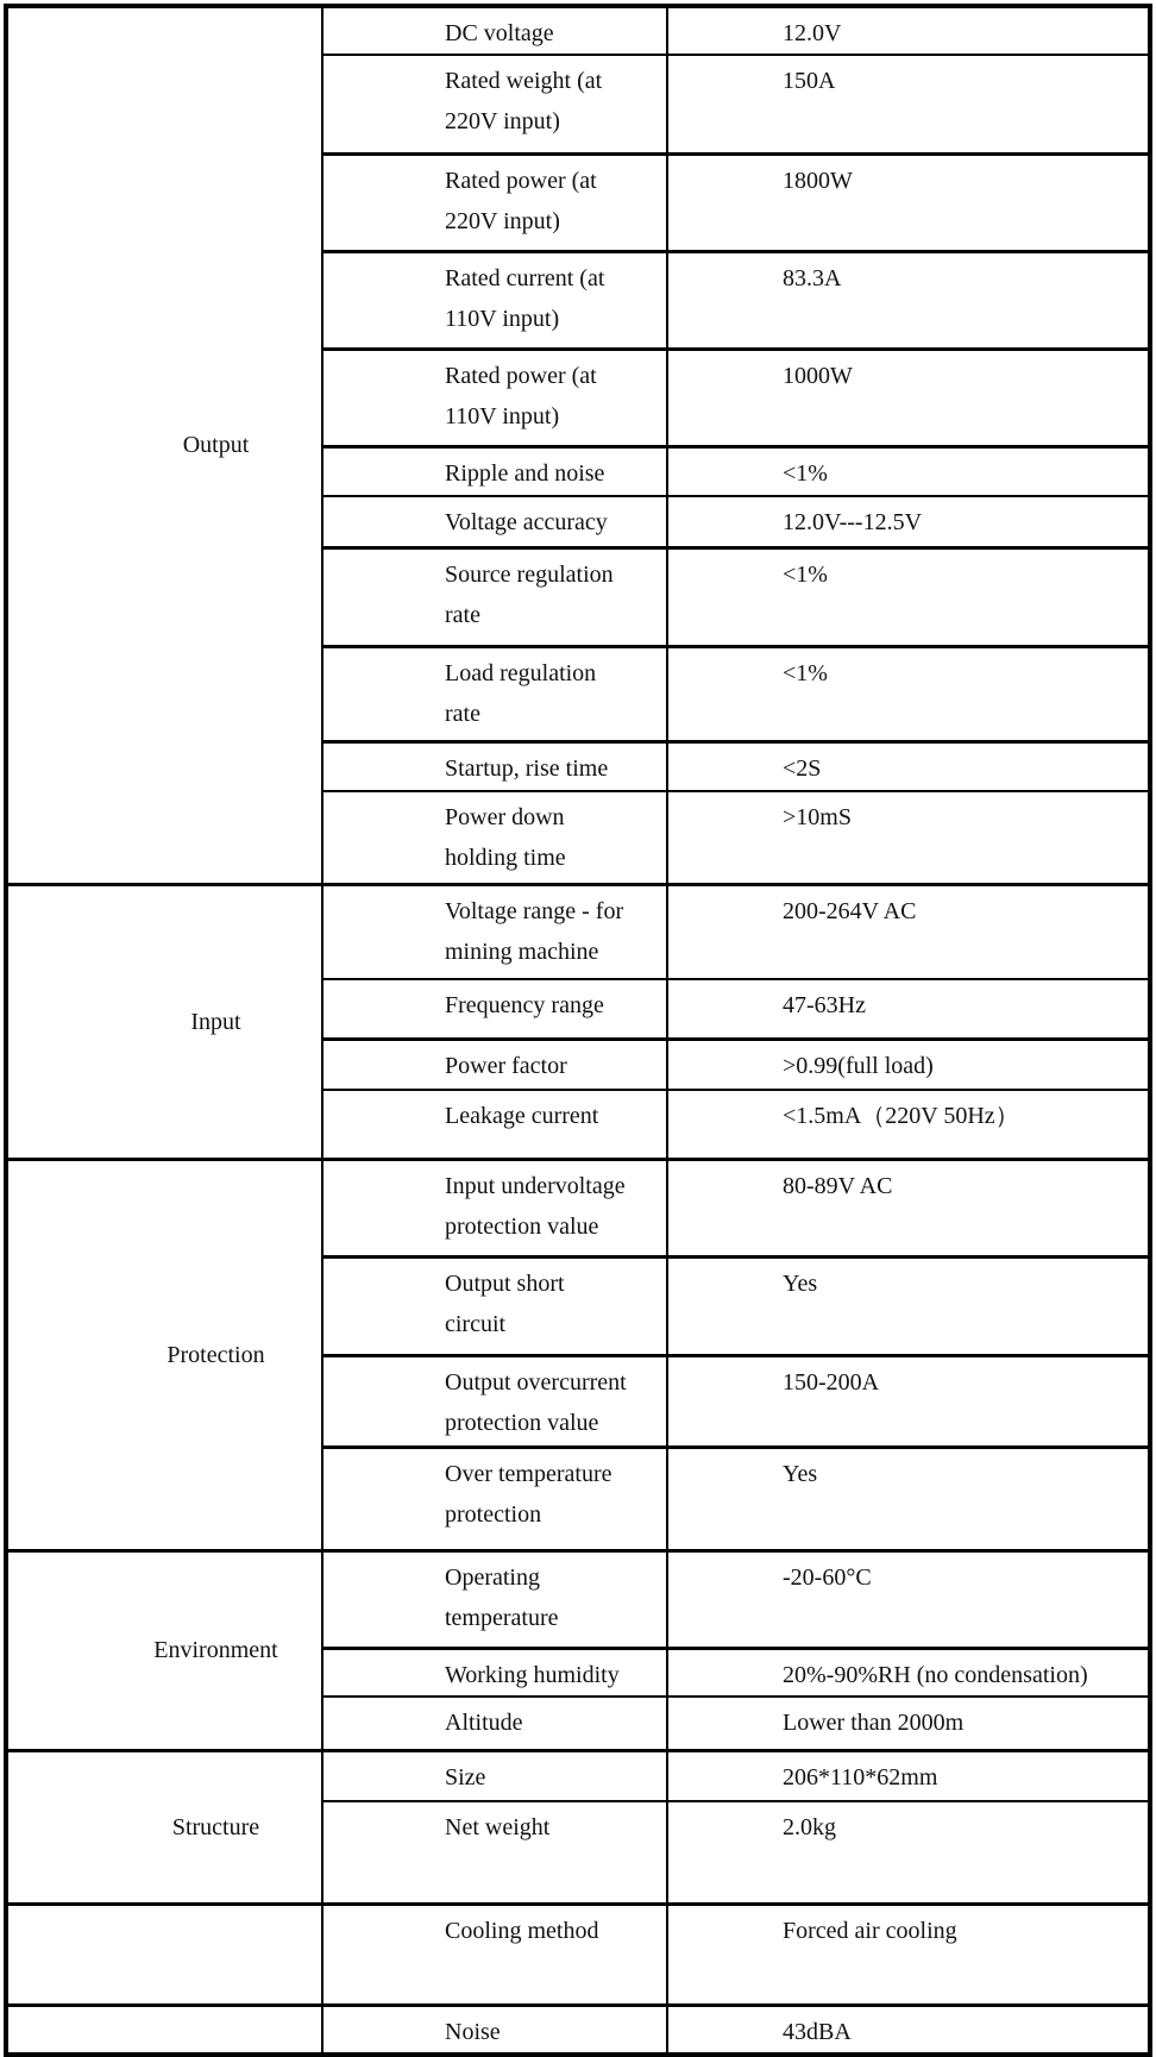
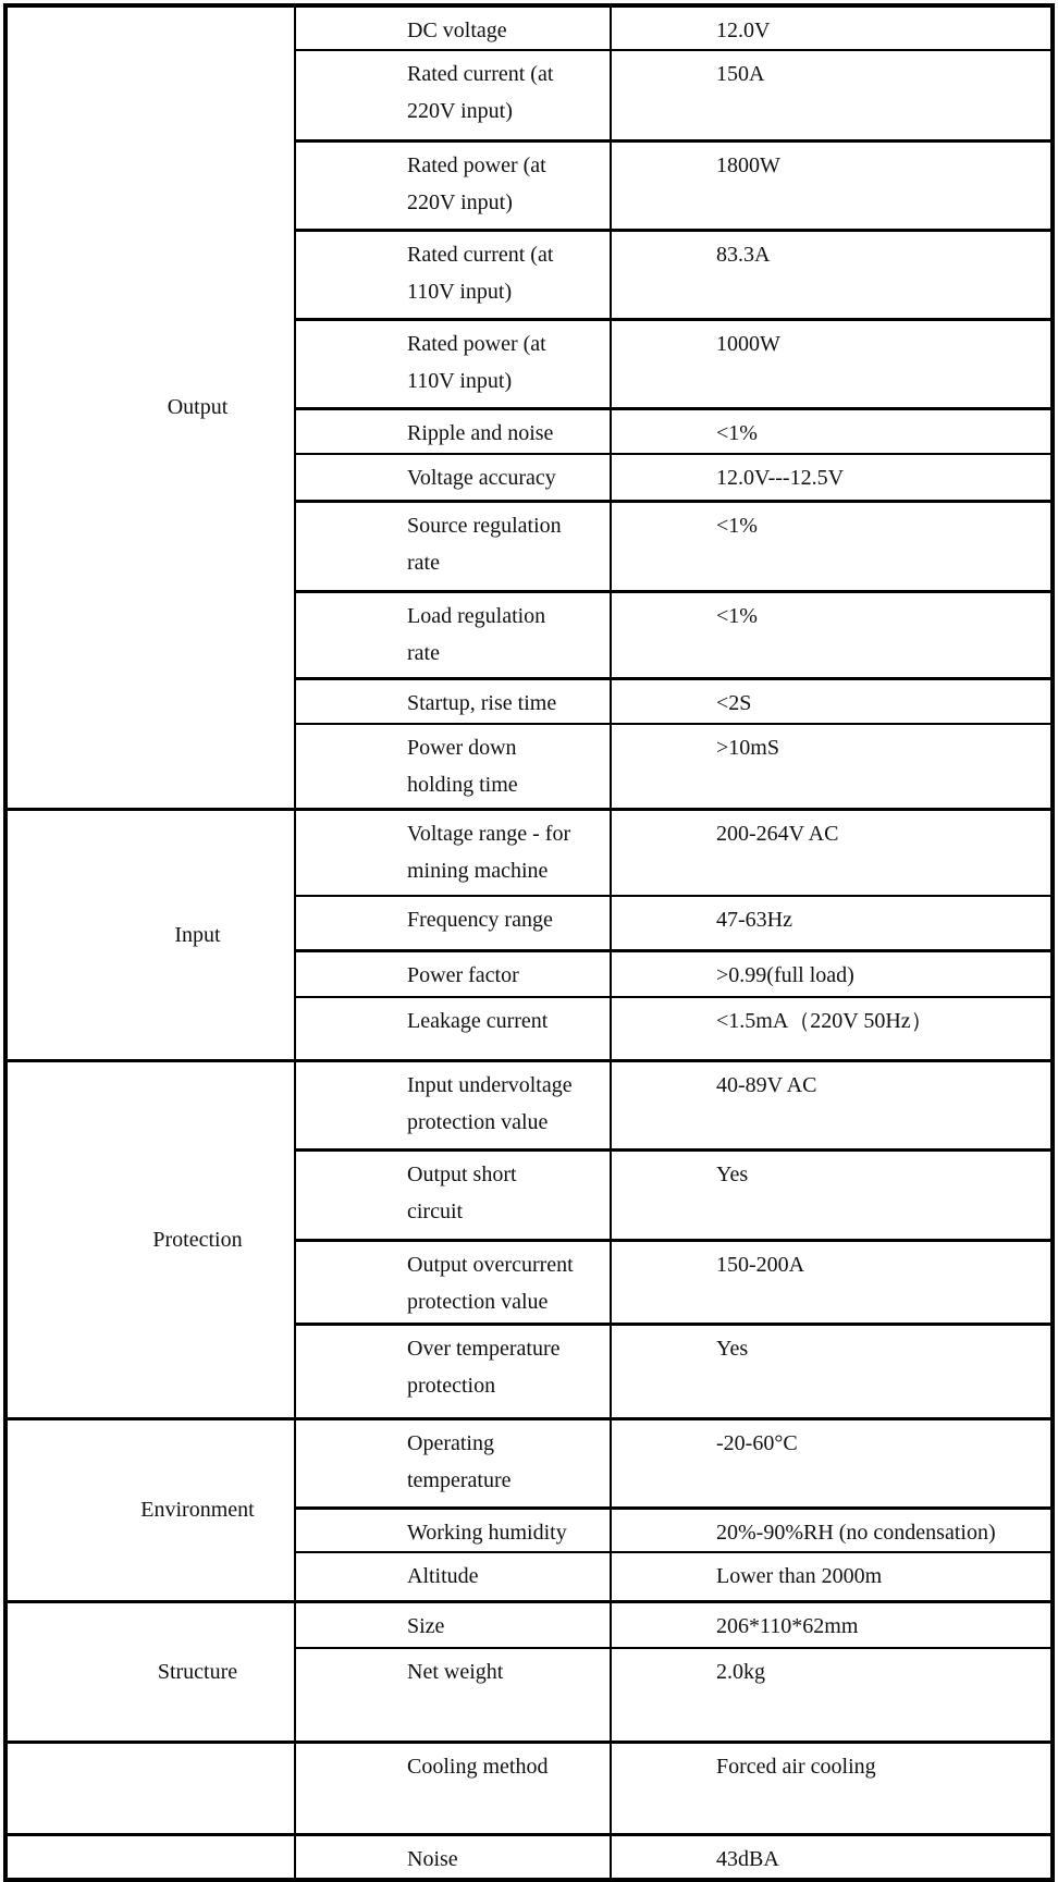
  Output	DC voltage	12.0V
- Rated weight (at 220V input)	150A
+ Rated current (at 220V input)	150A
  Rated power (at 220V input)	1800W
  Rated current (at 110V input)	83.3A
  Rated power (at 110V input)	1000W
  Ripple and noise	<1%
  Voltage accuracy	12.0V---12.5V
  Source regulation rate	<1%
  Load regulation rate	<1%
  Startup, rise time	<2S
  Power down holding time	>10mS
  Input	Voltage range - for mining machine	200-264V AC
  Frequency range	47-63Hz
  Power factor	>0.99(full load)
  Leakage current	<1.5mA（220V 50Hz）
- Protection	Input undervoltage protection value	80-89V AC
+ Protection	Input undervoltage protection value	40-89V AC
  Output short circuit	Yes
  Output overcurrent protection value	150-200A
  Over temperature protection	Yes
  Environment	Operating temperature	-20-60°C
  Working humidity	20%-90%RH (no condensation)
  Altitude	Lower than 2000m
  Structure	Size	206*110*62mm
  Net weight	2.0kg
  	Cooling method	Forced air cooling
  	Noise	43dBA
